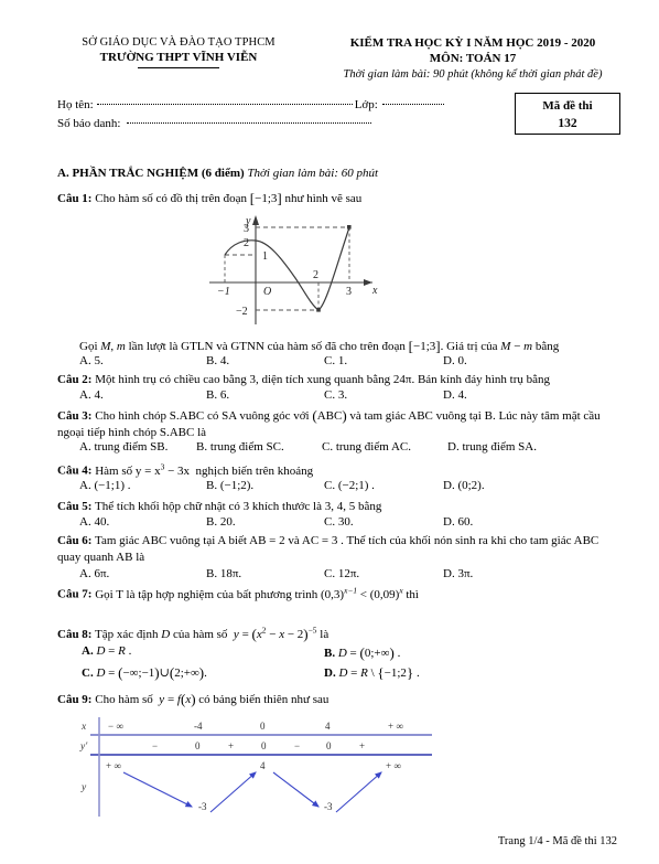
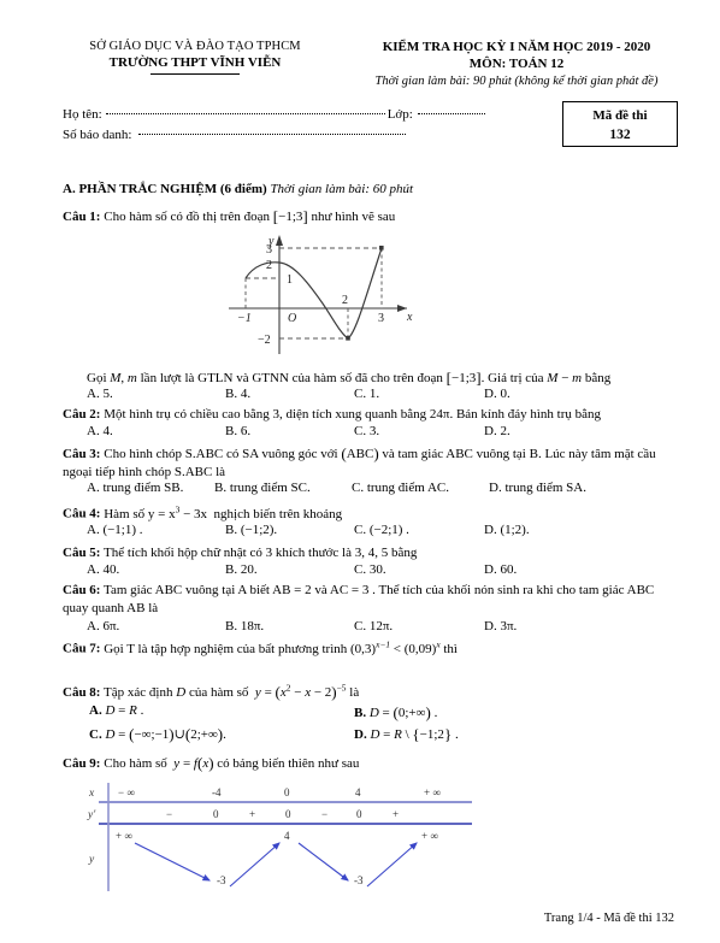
  SỞ GIÁO DỤC VÀ ĐÀO TẠO TPHCM
  TRƯỜNG THPT VĨNH VIỄN
  KIỂM TRA HỌC KỲ I NĂM HỌC 2019 - 2020
- MÔN: TOÁN 17
+ MÔN: TOÁN 12
  Thời gian làm bài: 90 phút (không kể thời gian phát đề)
  Họ tên: Lớp:
  Số báo danh:
  Mã đề thi
  132
  A. PHẦN TRẮC NGHIỆM (6 điểm) Thời gian làm bài: 60 phút
  Câu 1: Cho hàm số có đồ thị trên đoạn [−1;3] như hình vẽ sau
  −1
  O
  2
  3
  3
  2
  1
  −2
  x
  y
  Gọi M, m lần lượt là GTLN và GTNN của hàm số đã cho trên đoạn [−1;3]. Giá trị của M − m bằng
  A. 5.
  B. 4.
  C. 1.
  D. 0.
  Câu 2: Một hình trụ có chiều cao bằng 3, diện tích xung quanh bằng 24π. Bán kính đáy hình trụ bằng
  A. 4.
  B. 6.
  C. 3.
- D. 4.
+ D. 2.
  Câu 3: Cho hình chóp S.ABC có SA vuông góc với (ABC) và tam giác ABC vuông tại B. Lúc này tâm mặt cầu ngoại tiếp hình chóp S.ABC là
  A. trung điểm SB.
  B. trung điểm SC.
  C. trung điểm AC.
  D. trung điểm SA.
  Câu 4: Hàm số y = x3 − 3x nghịch biến trên khoảng
  A. (−1;1) .
  B. (−1;2).
  C. (−2;1) .
- D. (0;2).
+ D. (1;2).
  Câu 5: Thể tích khối hộp chữ nhật có 3 khích thước là 3, 4, 5 bằng
  A. 40.
  B. 20.
  C. 30.
  D. 60.
  Câu 6: Tam giác ABC vuông tại A biết AB = 2 và AC = 3 . Thể tích của khối nón sinh ra khi cho tam giác ABC quay quanh AB là
  A. 6π.
  B. 18π.
  C. 12π.
  D. 3π.
  Câu 7: Gọi T là tập hợp nghiệm của bất phương trình (0,3)x−1 < (0,09)x thì
  Câu 8: Tập xác định D của hàm số y = (x2 − x − 2)−5 là
  A. D = R .
  B. D = (0;+∞) .
  C. D = (−∞;−1)∪(2;+∞).
  D. D = R \ {−1;2} .
  Câu 9: Cho hàm số y = f(x) có bảng biến thiên như sau
  x
  y'
  y
  − ∞
  -4
  0
  4
  + ∞
  −
  0
  +
  0
  −
  0
  +
  + ∞
  -3
  4
  -3
  + ∞
  Trang 1/4 - Mã đề thi 132
